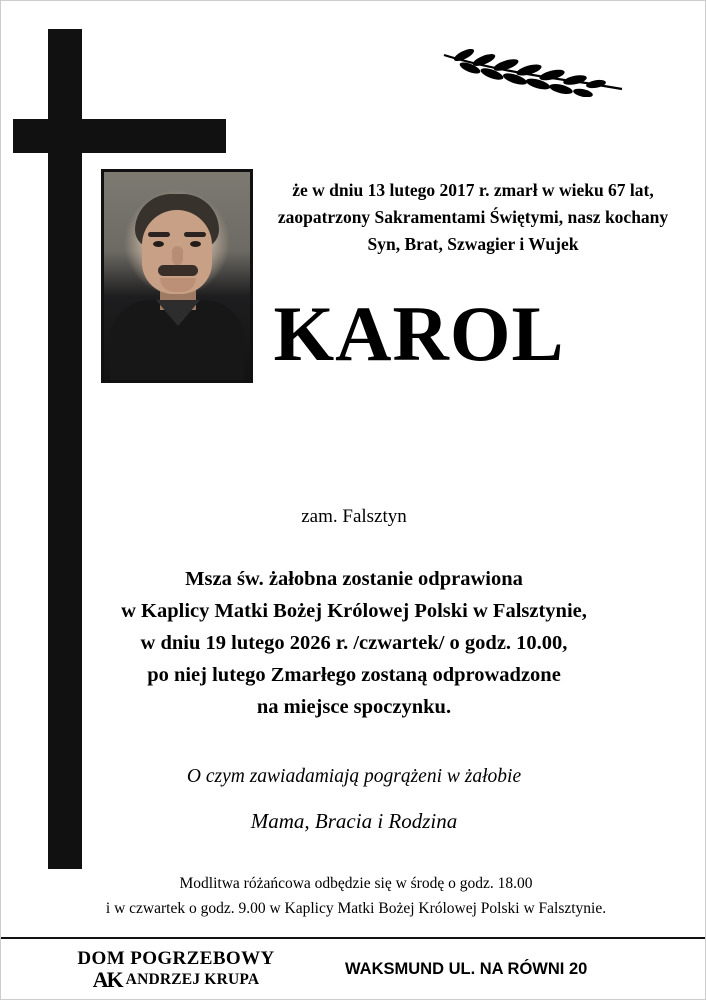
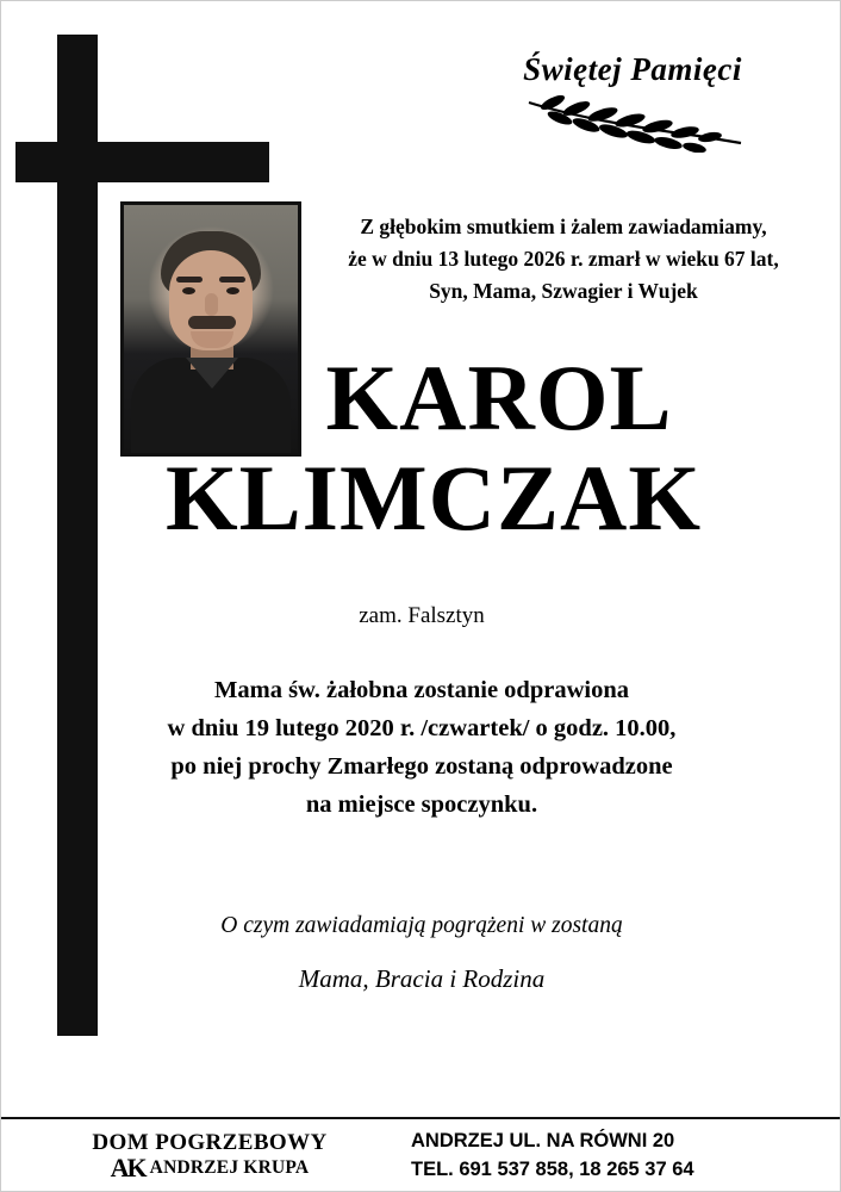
+ Świętej Pamięci
+ Z głębokim smutkiem i żalem zawiadamiamy,
- że w dniu 13 lutego 2017 r. zmarł w wieku 67 lat,
+ że w dniu 13 lutego 2026 r. zmarł w wieku 67 lat,
- zaopatrzony Sakramentami Świętymi, nasz kochany
- Syn, Brat, Szwagier i Wujek
+ Syn, Mama, Szwagier i Wujek
  KAROL
+ KLIMCZAK
  zam. Falsztyn
- Msza św. żałobna zostanie odprawiona
+ Mama św. żałobna zostanie odprawiona
- w Kaplicy Matki Bożej Królowej Polski w Falsztynie,
- w dniu 19 lutego 2026 r. /czwartek/ o godz. 10.00,
+ w dniu 19 lutego 2020 r. /czwartek/ o godz. 10.00,
- po niej lutego Zmarłego zostaną odprowadzone
+ po niej prochy Zmarłego zostaną odprowadzone
  na miejsce spoczynku.
- O czym zawiadamiają pogrążeni w żałobie
+ O czym zawiadamiają pogrążeni w zostaną
  Mama, Bracia i Rodzina
- Modlitwa różańcowa odbędzie się w środę o godz. 18.00
- i w czwartek o godz. 9.00 w Kaplicy Matki Bożej Królowej Polski w Falsztynie.
  DOM POGRZEBOWY
  AK
  ANDRZEJ KRUPA
- WAKSMUND UL. NA RÓWNI 20
+ ANDRZEJ UL. NA RÓWNI 20
+ TEL. 691 537 858, 18 265 37 64
